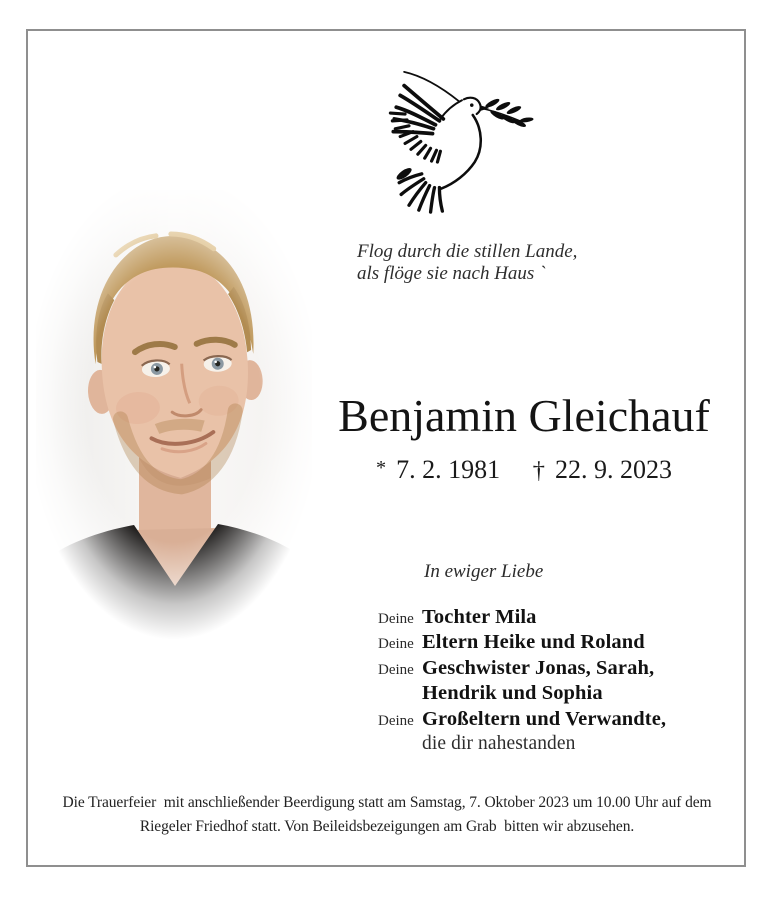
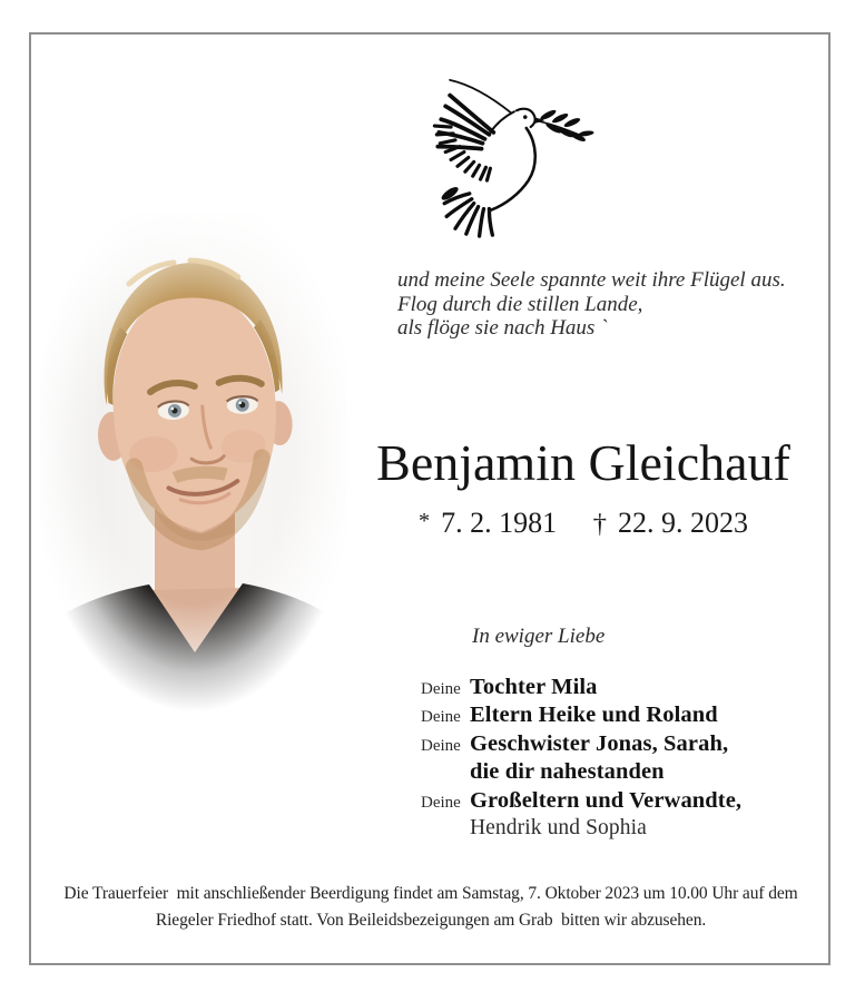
+ und meine Seele spannte weit ihre Flügel aus.
  Flog durch die stillen Lande,
  als flöge sie nach Haus `
  Benjamin Gleichauf
  * 7. 2. 1981 † 22. 9. 2023
  In ewiger Liebe
  Deine
  Tochter Mila
  Deine
  Eltern Heike und Roland
  Deine
  Geschwister Jonas, Sarah,
- Hendrik und Sophia
+ die dir nahestanden
  Deine
  Großeltern und Verwandte,
- die dir nahestanden
+ Hendrik und Sophia
- Die Trauerfeier mit anschließender Beerdigung statt am Samstag, 7. Oktober 2023 um 10.00 Uhr auf dem
+ Die Trauerfeier mit anschließender Beerdigung findet am Samstag, 7. Oktober 2023 um 10.00 Uhr auf dem
  Riegeler Friedhof statt. Von Beileidsbezeigungen am Grab bitten wir abzusehen.
